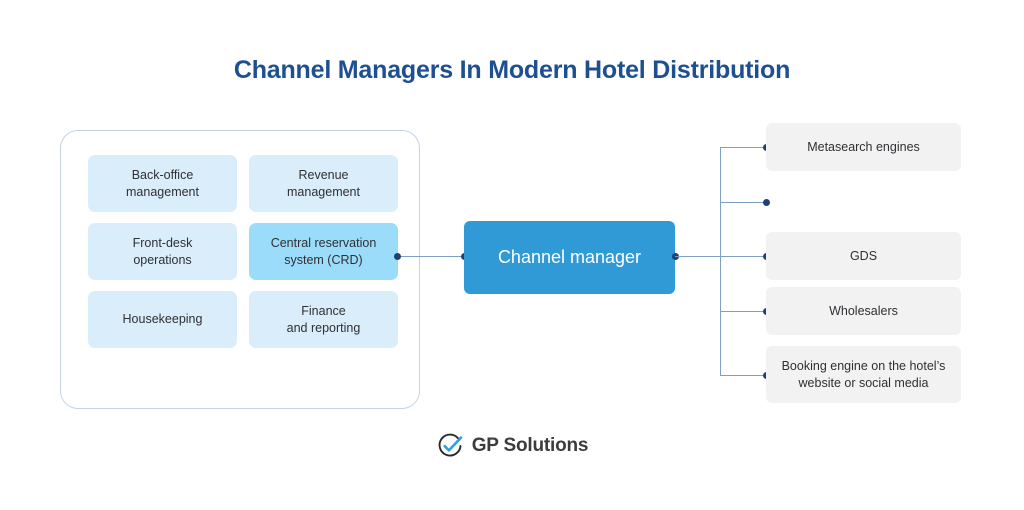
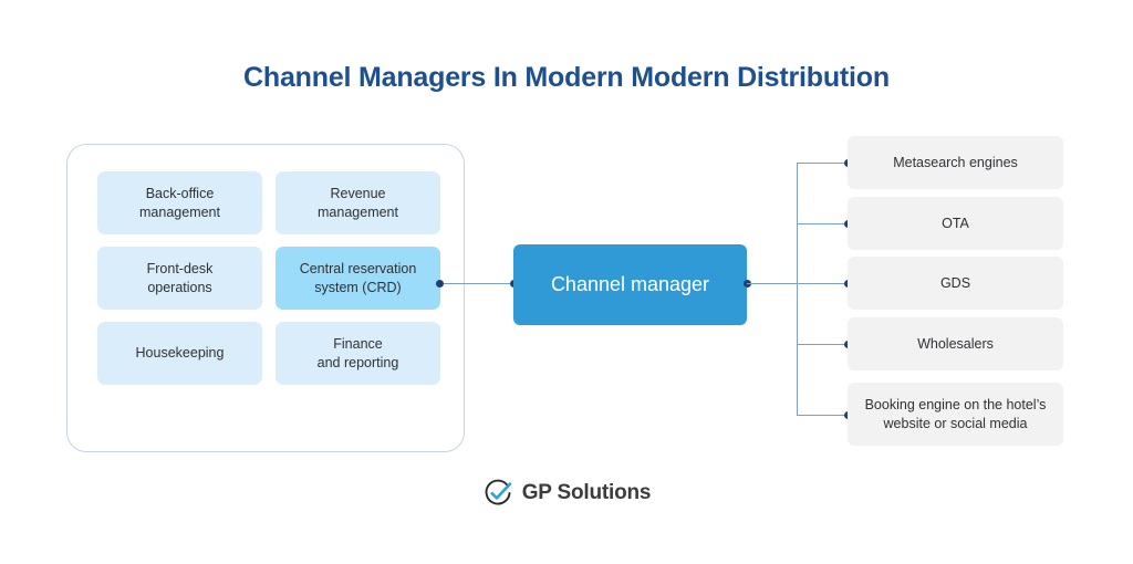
- Channel Managers In Modern Hotel Distribution
+ Channel Managers In Modern Modern Distribution
  Back-office
  management
  Revenue
  management
  Front-desk
  operations
  Central reservation
  system (CRD)
  Housekeeping
  Finance
  and reporting
  Channel manager
  Metasearch engines
+ OTA
  GDS
  Wholesalers
  Booking engine on the hotel’s
  website or social media
  GP Solutions
